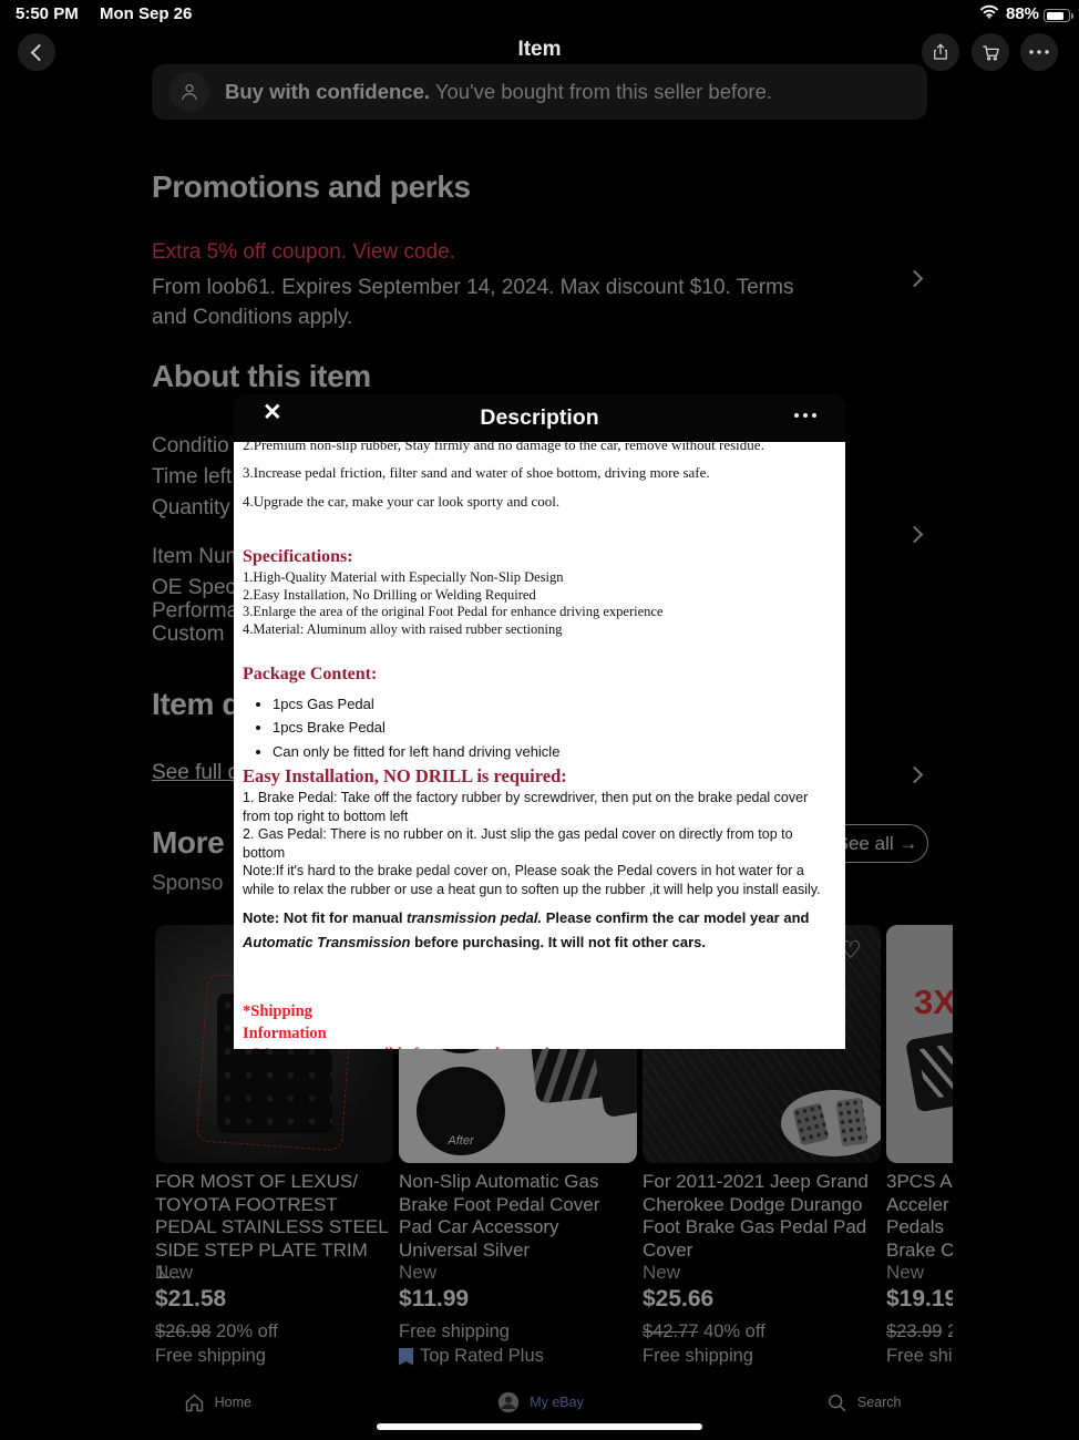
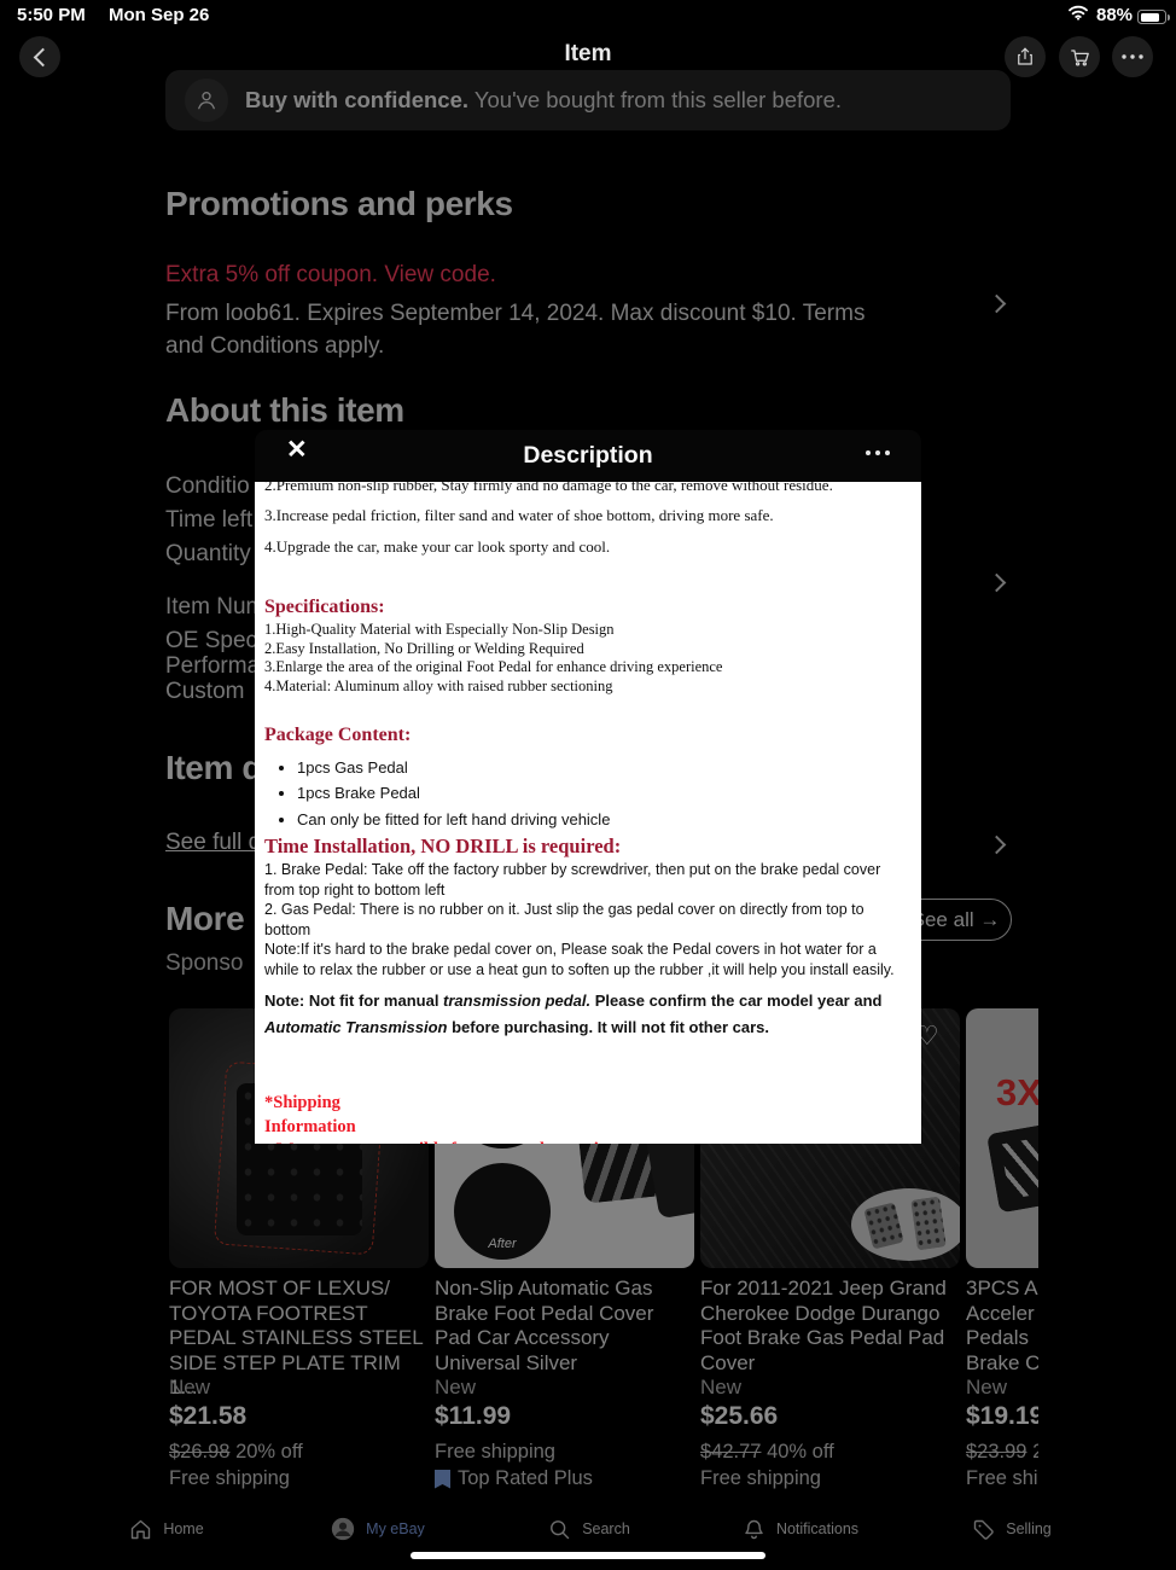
  Buy with confidence. You've bought from this seller before.
  Promotions and perks
  Extra 5% off coupon. View code.
  From loob61. Expires September 14, 2024. Max discount $10. Terms and Conditions apply.
  About this item
  Conditio
  Time left
  Quantity
  Item Nu
  OE Spec
  Performa
  Custom
  Item d
  See full
  More
  Sponso
  ee all →
  FOR MOST OF LEXUS/ TOYOTA FOOTREST PEDAL STAINLESS STEEL SIDE STEP PLATE TRIM 1...
  New
  $21.58
  $26.98 20% off
  Free shipping
  After
  Non-Slip Automatic Gas Brake Foot Pedal Cover Pad Car Accessory Universal Silver
  New
  $11.99
  Free shipping
  Top Rated Plus
  For 2011-2021 Jeep Grand Cherokee Dodge Durango Foot Brake Gas Pedal Pad Cover
  New
  $25.66
  $42.77 40% off
  Free shipping
  3X
  3PCS A
  Acceler
  Pedals
  Brake C
  New
  $19.19
  ♡
  Home
  My eBay
  Search
+ Notifications
+ Selling
  5:50 PM
  Mon Sep 26
  88%
  Item
  ✕
  Description
  2.Premium non-slip rubber, Stay firmly and no damage to the car, remove without residue.
  3.Increase pedal friction, filter sand and water of shoe bottom, driving more safe.
  4.Upgrade the car, make your car look sporty and cool.
  Specifications:
  1.High-Quality Material with Especially Non-Slip Design
  2.Easy Installation, No Drilling or Welding Required
  3.Enlarge the area of the original Foot Pedal for enhance driving experience
  4.Material: Aluminum alloy with raised rubber sectioning
  Package Content:
  1pcs Gas Pedal
  1pcs Brake Pedal
  Can only be fitted for left hand driving vehicle
- Easy Installation, NO DRILL is required:
+ Time Installation, NO DRILL is required:
  1. Brake Pedal: Take off the factory rubber by screwdriver, then put on the brake pedal cover from top right to bottom left
  2. Gas Pedal: There is no rubber on it. Just slip the gas pedal cover on directly from top to bottom
  Note:If it's hard to the brake pedal cover on, Please soak the Pedal covers in hot water for a while to relax the rubber or use a heat gun to soften up the rubber ,it will help you install easily.
  Note: Not fit for manual transmission pedal. Please confirm the car model year and Automatic Transmission before purchasing. It will not fit other cars.
  *Shipping
  Information
